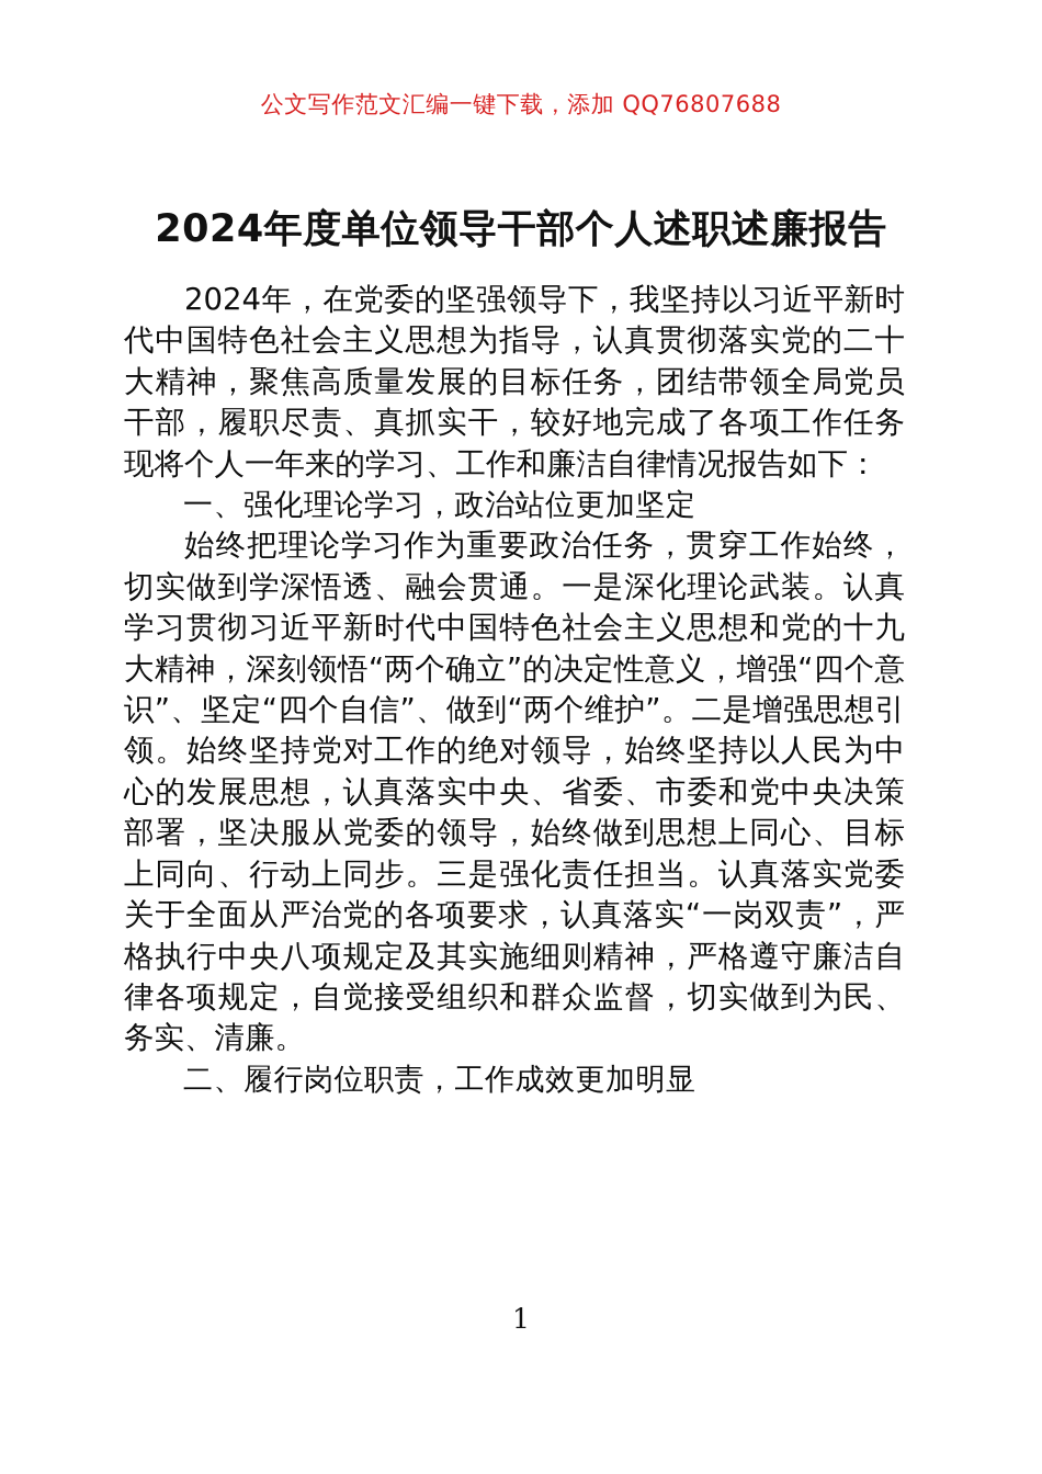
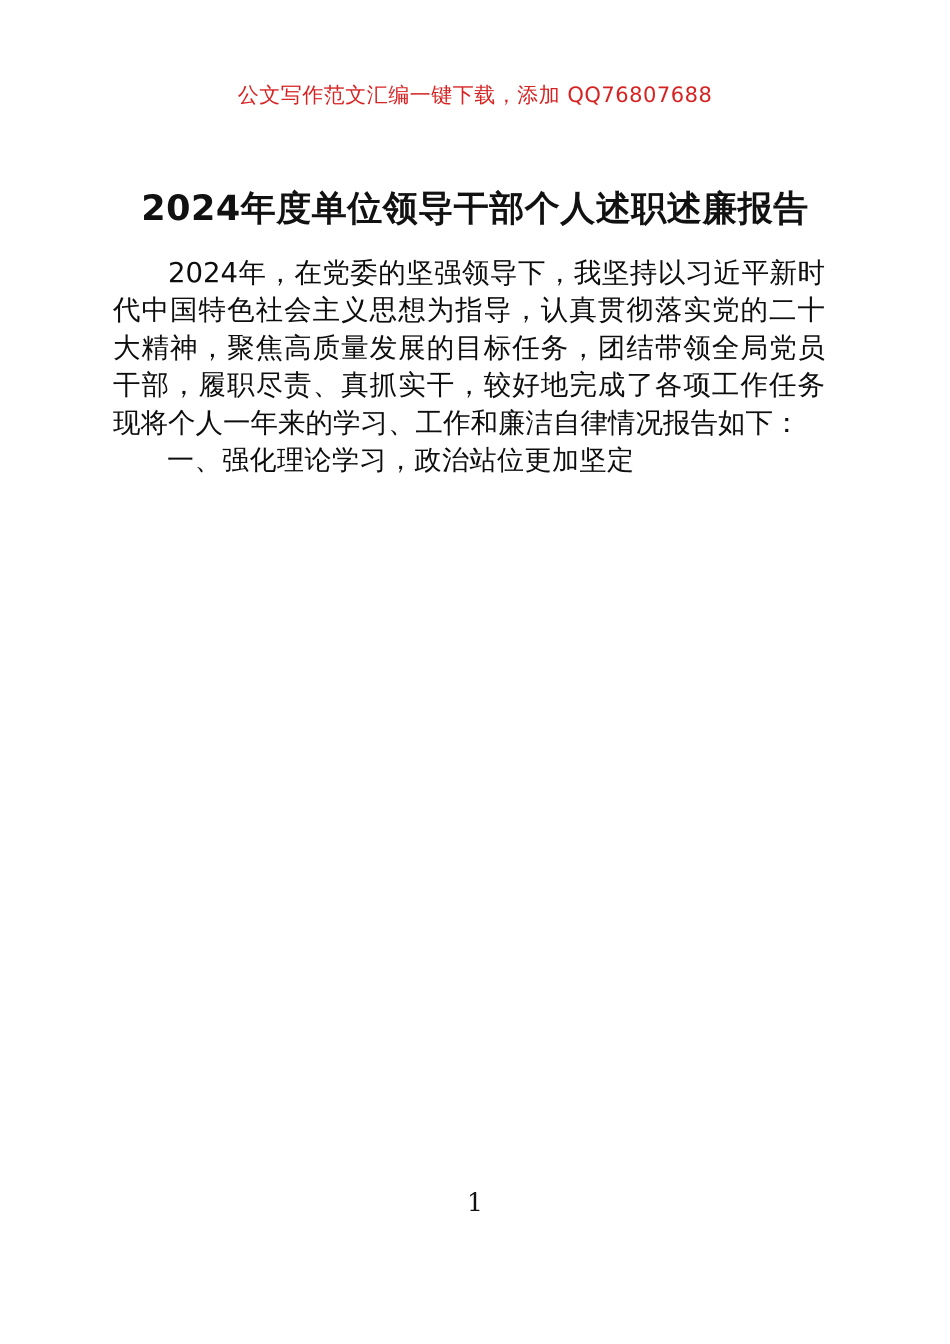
  公文写作范文汇编一键下载，添加 QQ76807688
  2024年度单位领导干部个人述职述廉报告
  2024年，在党委的坚强领导下，我坚持以习近平新时代中国特色社会主义思想为指导，认真贯彻落实党的二十大精神，聚焦高质量发展的目标任务，团结带领全局党员干部，履职尽责、真抓实干，较好地完成了各项工作任务现将个人一年来的学习、工作和廉洁自律情况报告如下：
  一、强化理论学习，政治站位更加坚定
- 始终把理论学习作为重要政治任务，贯穿工作始终，切实做到学深悟透、融会贯通。一是深化理论武装。认真学习贯彻习近平新时代中国特色社会主义思想和党的十九大精神，深刻领悟“两个确立”的决定性意义，增强“四个意识”、坚定“四个自信”、做到“两个维护”。二是增强思想引领。始终坚持党对工作的绝对领导，始终坚持以人民为中心的发展思想，认真落实中央、省委、市委和党中央决策部署，坚决服从党委的领导，始终做到思想上同心、目标上同向、行动上同步。三是强化责任担当。认真落实党委关于全面从严治党的各项要求，认真落实“一岗双责”，严格执行中央八项规定及其实施细则精神，严格遵守廉洁自律各项规定，自觉接受组织和群众监督，切实做到为民、务实、清廉。
- 二、履行岗位职责，工作成效更加明显
  1
